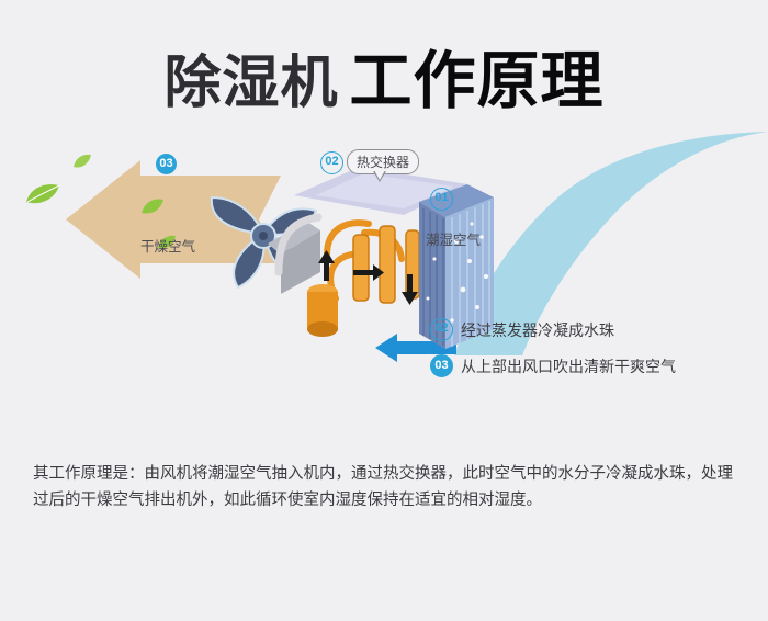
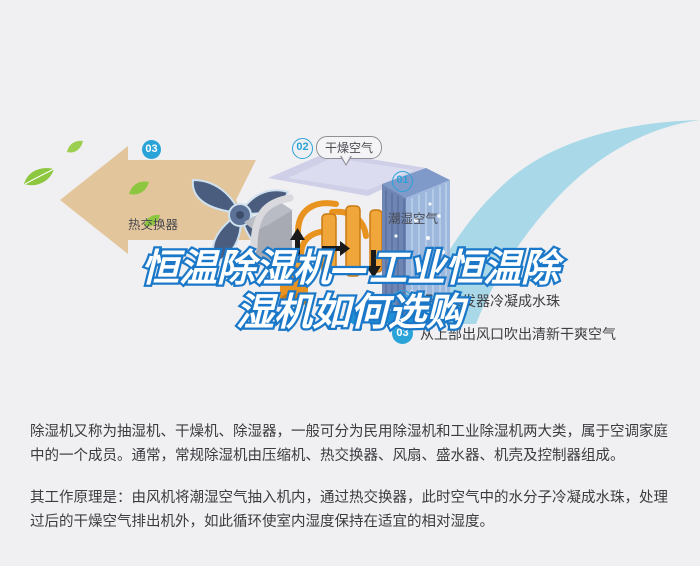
- 除湿机 工作原理
  03
- 干燥空气
+ 热交换器
  02
- 热交换器
+ 干燥空气
  01
  潮湿空气
  02
  经过蒸发器冷凝成水珠
  03
  从上部出风口吹出清新干爽空气
+ 恒温除湿机—工业恒温除
+ 湿机如何选购
+ 除湿机又称为抽湿机、干燥机、除湿器，一般可分为民用除湿机和工业除湿机两大类，属于空调家庭中的一个成员。通常，常规除湿机由压缩机、热交换器、风扇、盛水器、机壳及控制器组成。
  其工作原理是：由风机将潮湿空气抽入机内，通过热交换器，此时空气中的水分子冷凝成水珠，处理过后的干燥空气排出机外，如此循环使室内湿度保持在适宜的相对湿度。
